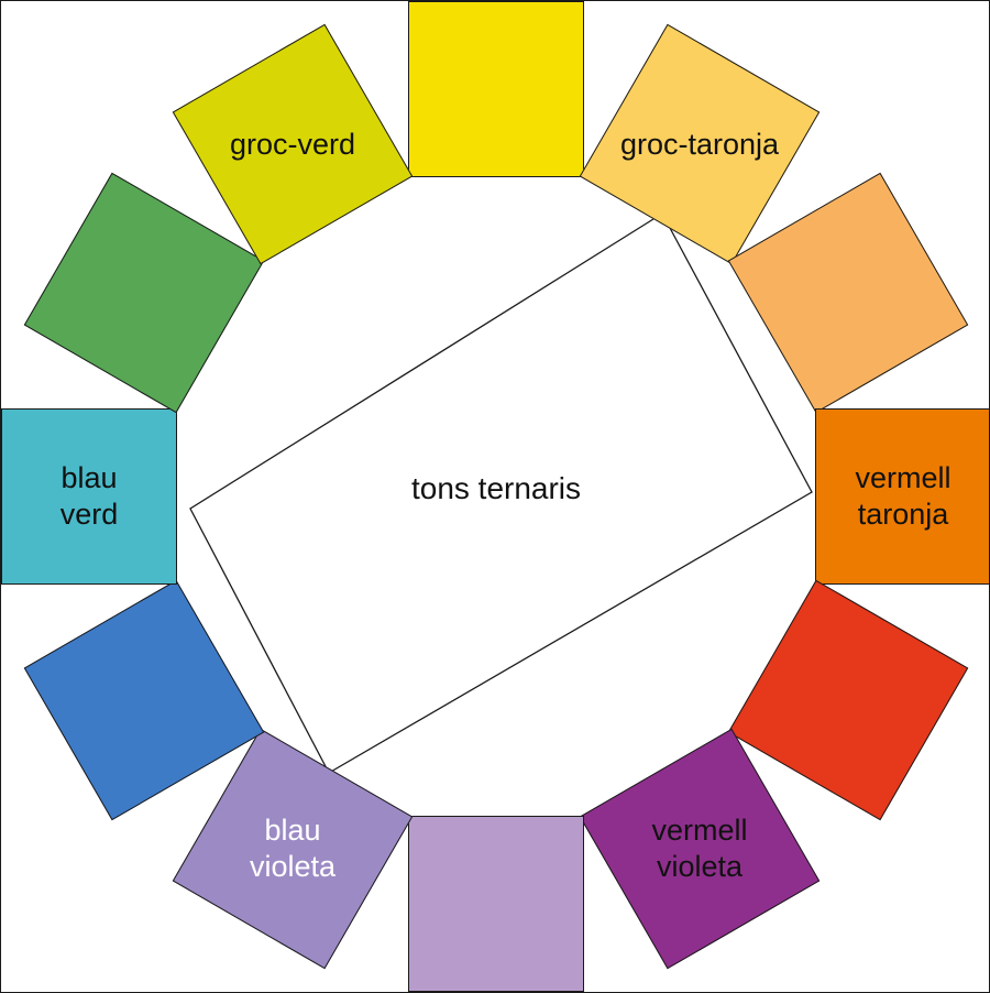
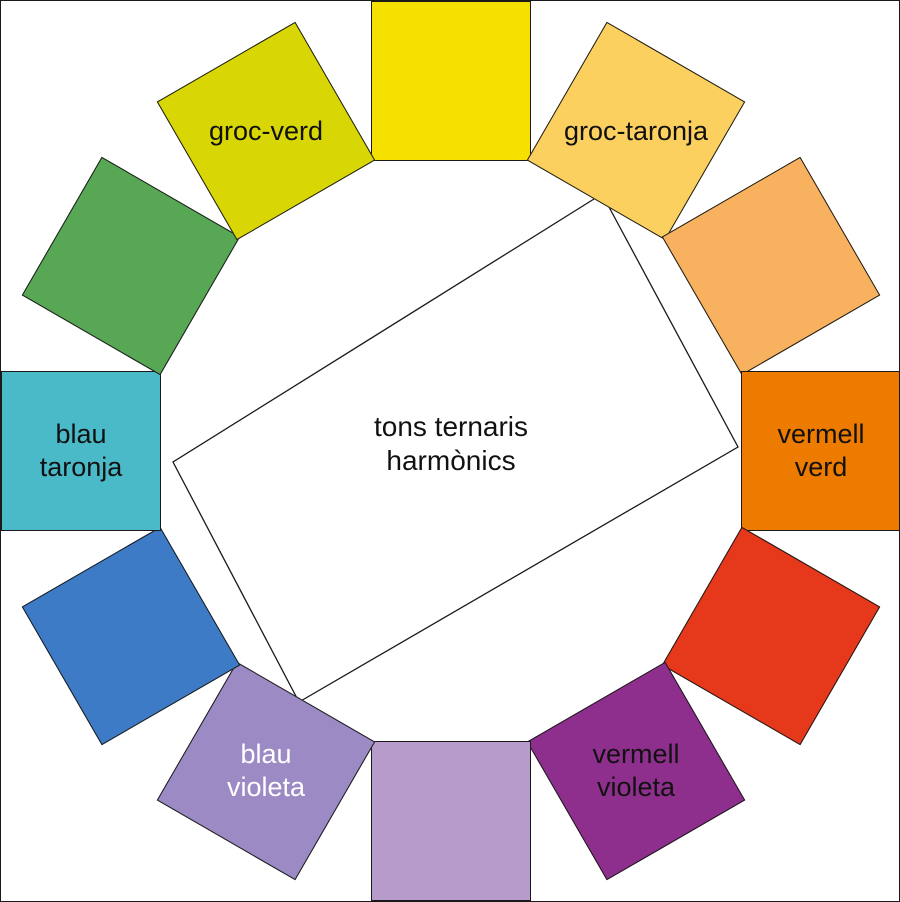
  tons ternaris
+ harmònics
  groc-taronja
  vermell
- taronja
+ verd
  vermell
  violeta
  blau
  violeta
  blau
- verd
+ taronja
  groc-verd
